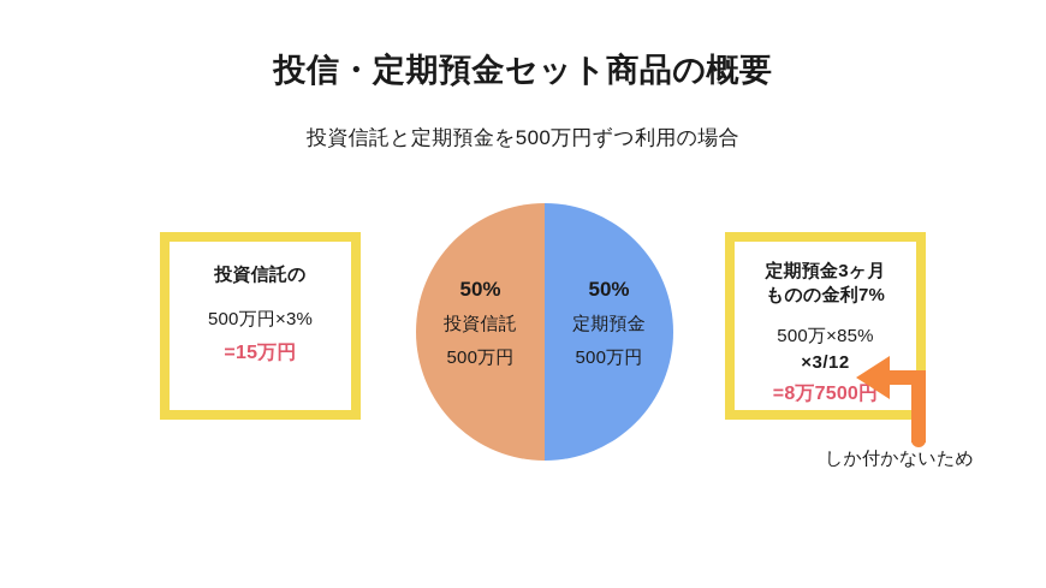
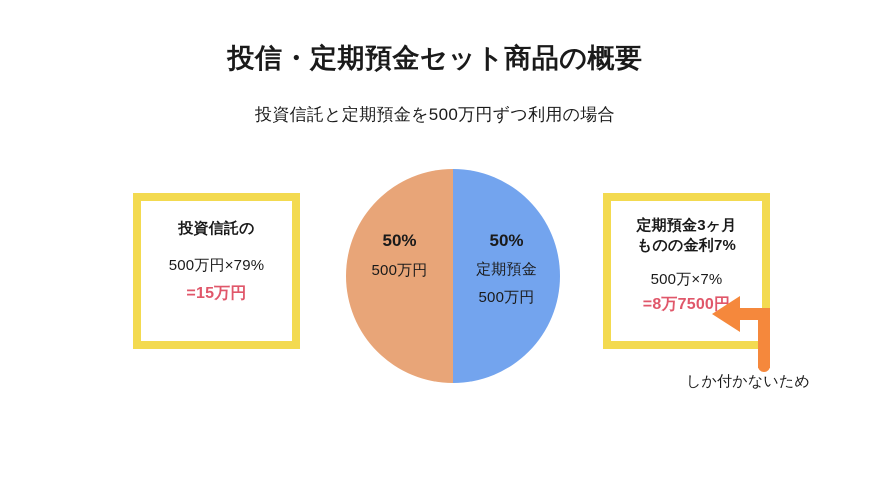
  投信・定期預金セット商品の概要
  投資信託と定期預金を500万円ずつ利用の場合
  投資信託の
- 500万円×3%
+ 500万円×79%
  =15万円
  50%
- 投資信託
  500万円
  50%
  定期預金
  500万円
  定期預金3ヶ月
  ものの金利7%
- 500万×85%
+ 500万×7%
- ×3/12
  =8万7500円
  しか付かないため
